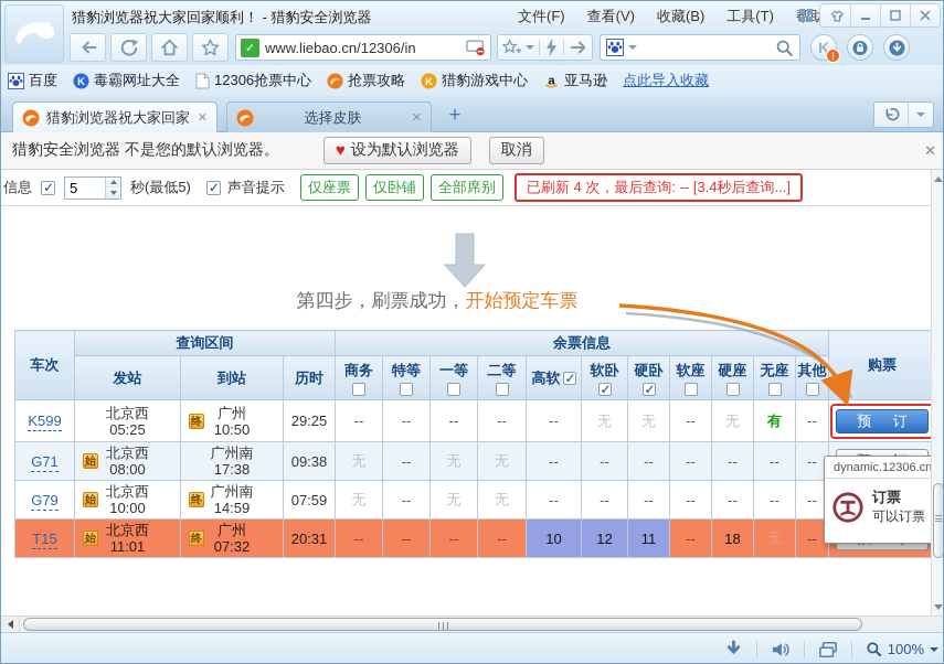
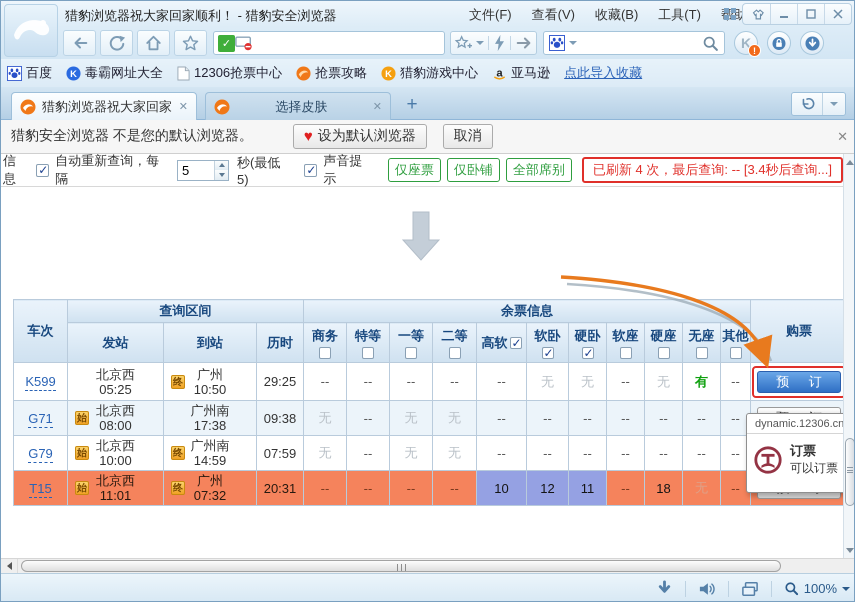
  猎豹浏览器祝大家回家顺利！ - 猎豹安全浏览器
  文件(F)
  查看(V)
  收藏(B)
  工具(T)
  ✓
- www.liebao.cn/12306/in
  K
  !
  百度
  K
  毒霸网址大全
  12306抢票中心
  抢票攻略
  K
  猎豹游戏中心
  a
  亚马逊
  点此导入收藏
  猎豹浏览器祝大家回家
  ✕
  选择皮肤
  ✕
  +
  猎豹安全浏览器 不是您的默认浏览器。
  ♥
  设为默认浏览器
  取消
  ✕
  信息
+ 自动重新查询，每隔
  5
  秒(最低5)
  声音提示
  仅座票
  仅卧铺
  全部席别
  已刷新 4 次，最后查询: -- [3.4秒后查询...]
- 第四步，刷票成功，开始预定车票
  车次	查询区间	余票信息	购票
  发站	到站	历时	商务	特等	一等	二等	高软	软卧	硬卧	软座	硬座	无座	其他
  K599	北京西05:25	终广州10:50	29:25	--	--	--	--	--	无	无	--	无	有	--	预 订
  G71	始北京西08:00	广州南17:38	09:38	无	--	无	无	--	--	--	--	--	--	--
  G79	始北京西10:00	终广州南14:59	07:59	无	--	无	无	--	--	--	--	--	--	--
  T15	始北京西11:01	终广州07:32	20:31	--	--	--	--	10	12	11	--	18	无	--
  dynamic.12306.cn
  订票
  可以订票
  100%
